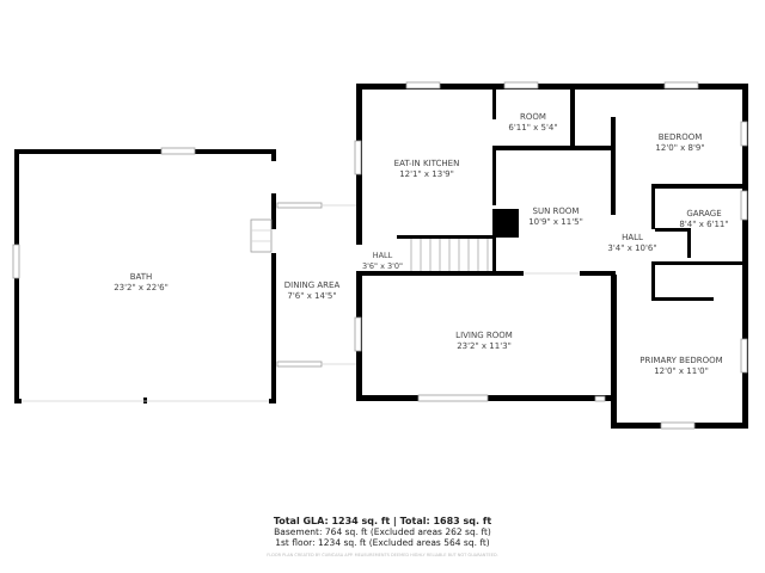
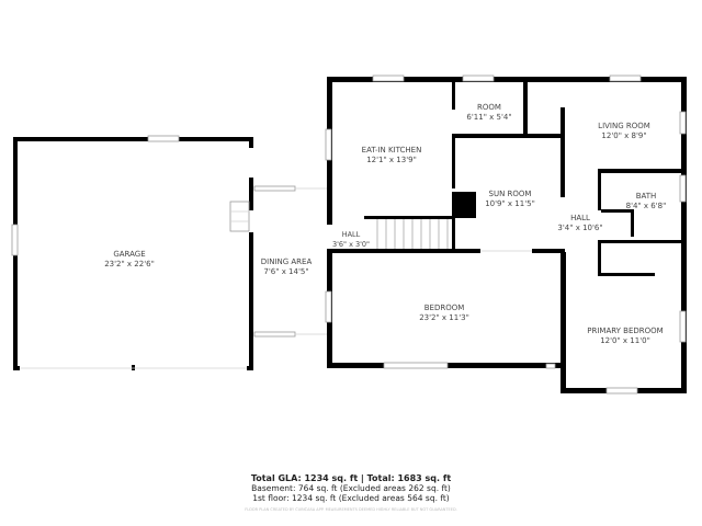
- BATH
+ GARAGE
  23'2" x 22'6"
  DINING AREA
  7'6" x 14'5"
  HALL
  3'6" x 3'0"
  EAT-IN KITCHEN
  12'1" x 13'9"
  ROOM
  6'11" x 5'4"
  SUN ROOM
  10'9" x 11'5"
- BEDROOM
+ LIVING ROOM
  12'0" x 8'9"
- GARAGE
+ BATH
- 8'4" x 6'11"
+ 8'4" x 6'8"
  HALL
  3'4" x 10'6"
- LIVING ROOM
+ BEDROOM
  23'2" x 11'3"
  PRIMARY BEDROOM
  12'0" x 11'0"
  Total GLA: 1234 sq. ft | Total: 1683 sq. ft
  Basement: 764 sq. ft (Excluded areas 262 sq. ft)
  1st floor: 1234 sq. ft (Excluded areas 564 sq. ft)
